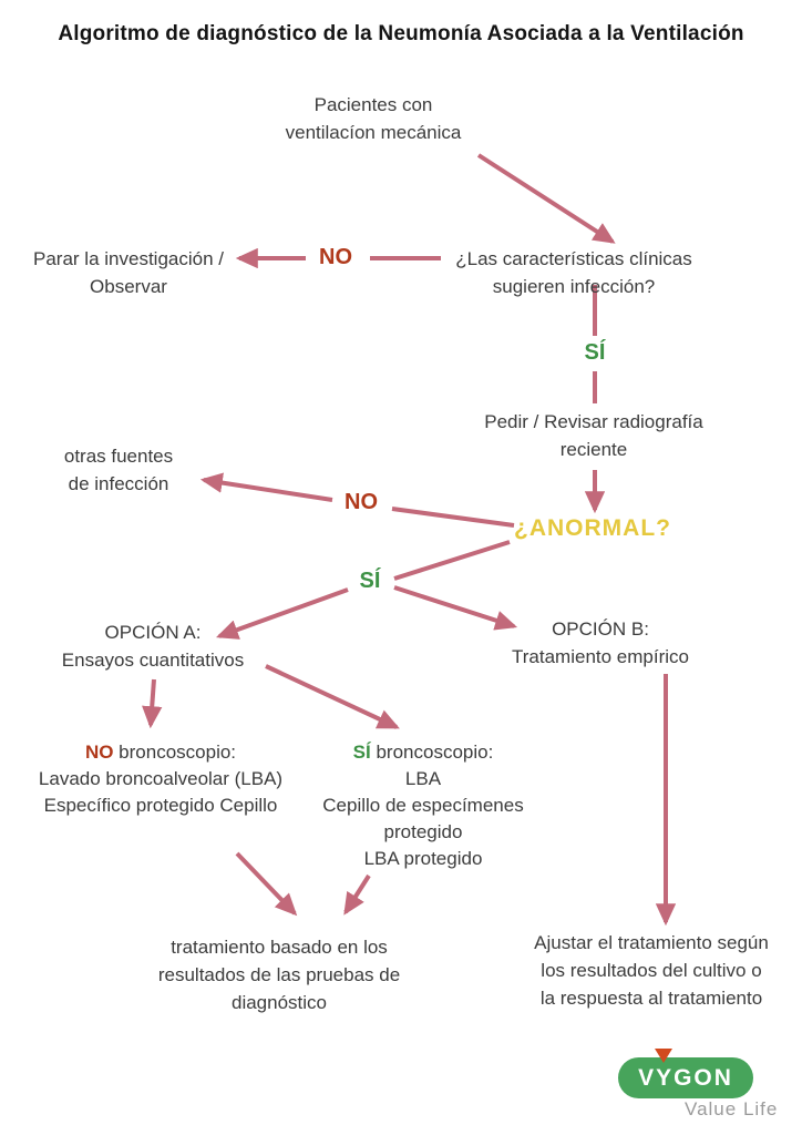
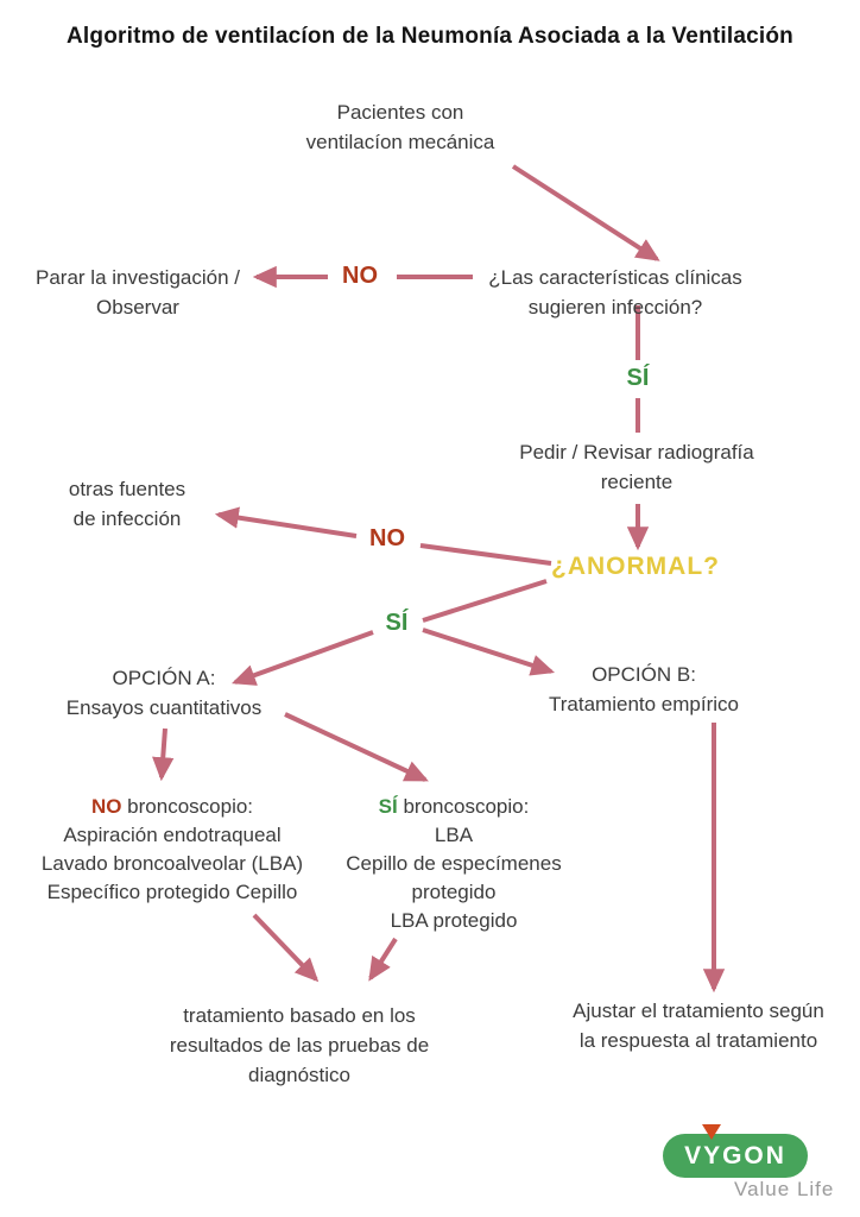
- Algoritmo de diagnóstico de la Neumonía Asociada a la Ventilación
+ Algoritmo de ventilacíon de la Neumonía Asociada a la Ventilación
  Pacientes con
  ventilacíon mecánica
  Parar la investigación /
  Observar
  NO
  ¿Las características clínicas
  sugieren infección?
  SÍ
  Pedir / Revisar radiografía
  reciente
  otras fuentes
  de infección
  NO
  ¿ANORMAL?
  SÍ
  OPCIÓN A:
  Ensayos cuantitativos
  OPCIÓN B:
  Tratamiento empírico
  NO broncoscopio:
+ Aspiración endotraqueal
  Lavado broncoalveolar (LBA)
  Específico protegido Cepillo
  SÍ broncoscopio:
  LBA
  Cepillo de especímenes
  protegido
  LBA protegido
  tratamiento basado en los
  resultados de las pruebas de
  diagnóstico
  Ajustar el tratamiento según
- los resultados del cultivo o
  la respuesta al tratamiento
  VYGON
  Value Life
